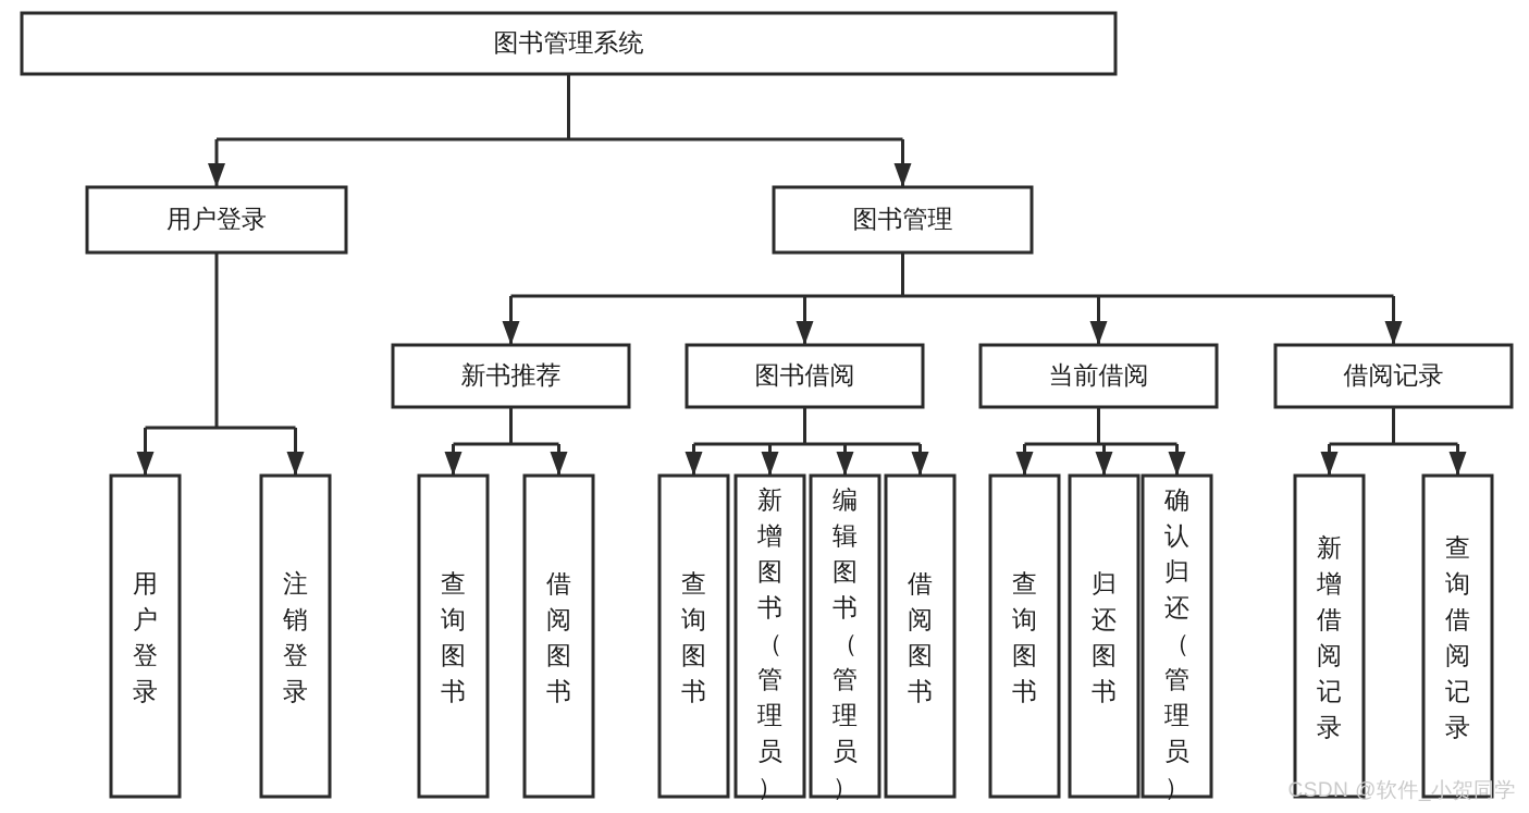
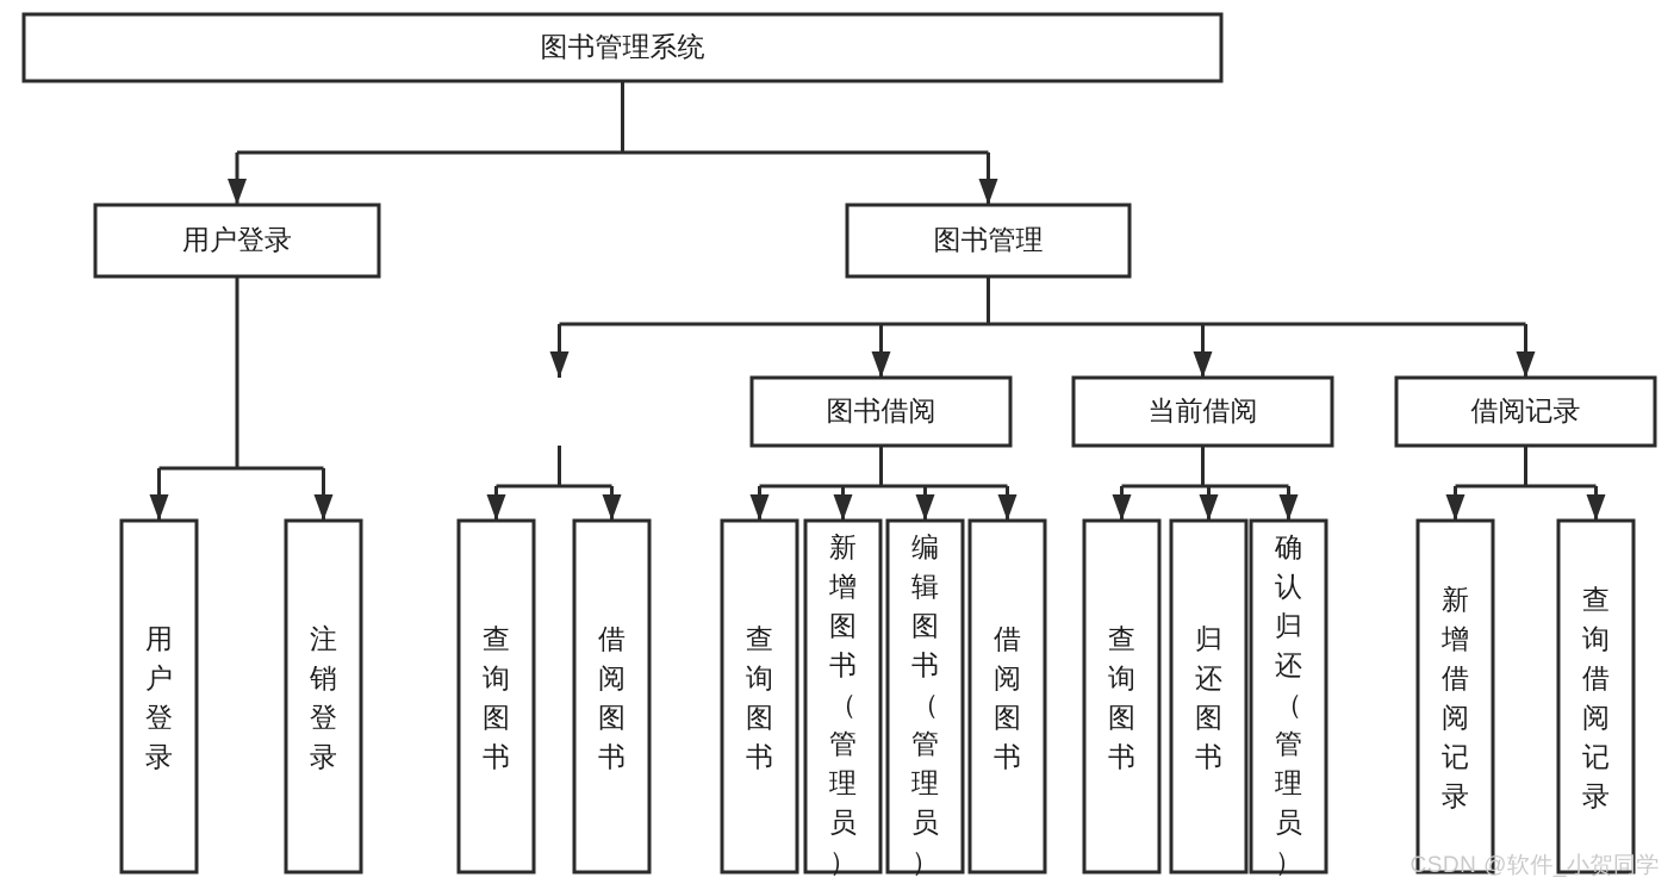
  图书管理系统
  用户登录
  图书管理
- 新书推荐
  图书借阅
  当前借阅
  借阅记录
  用户登录
  注销登录
  查询图书
  借阅图书
  查询图书
  新增图书（管理员）
  编辑图书（管理员）
  借阅图书
  查询图书
  归还图书
  确认归还（管理员）
  新增借阅记录
  查询借阅记录
  CSDN @软件_小贺同学
